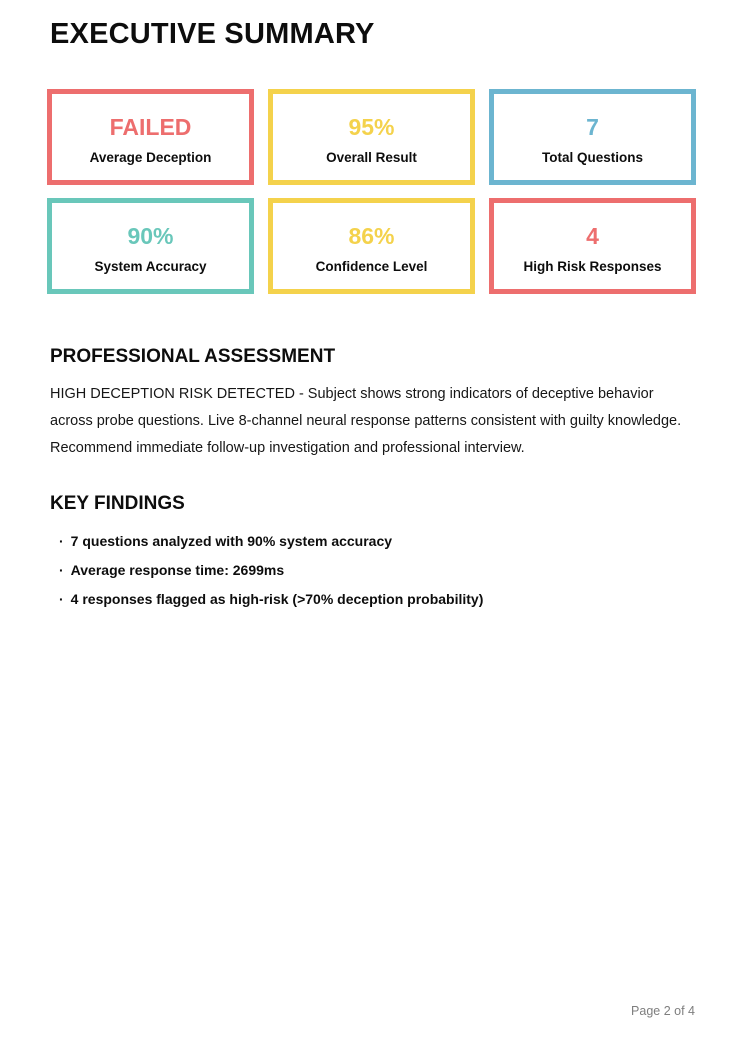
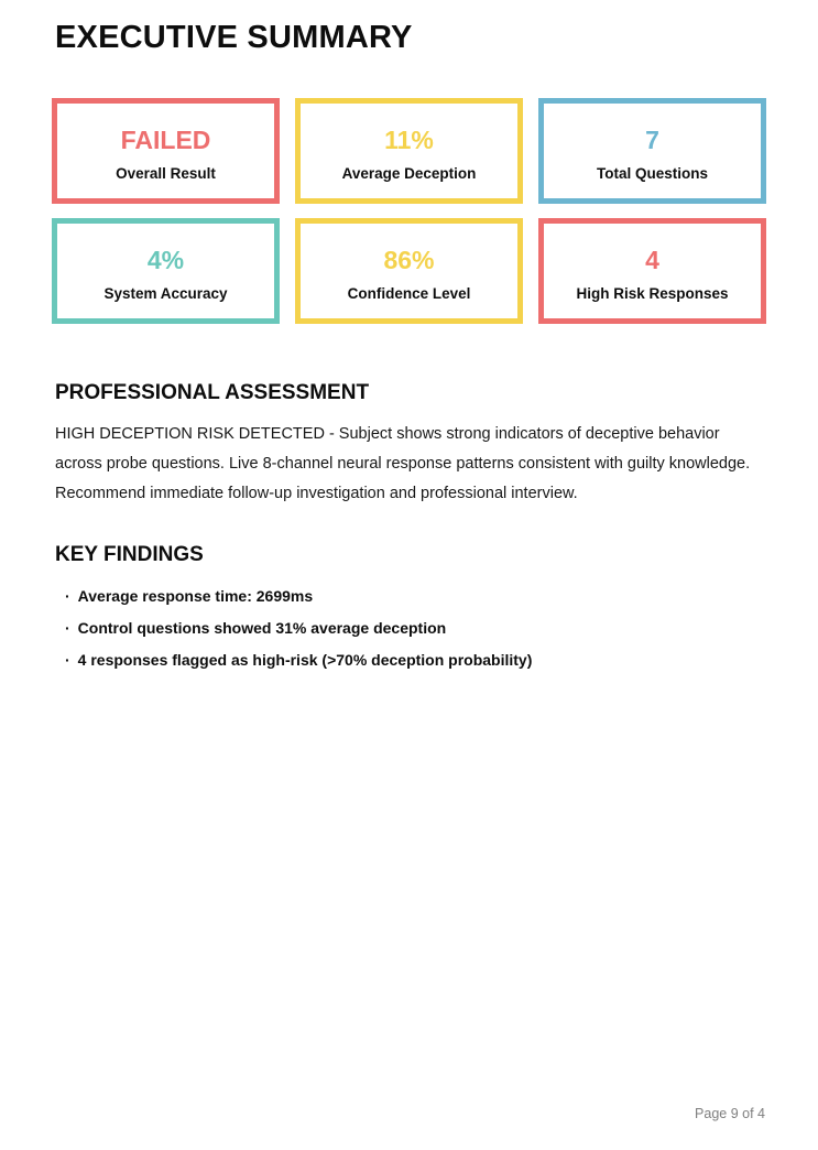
  EXECUTIVE SUMMARY
  FAILED
- Average Deception
+ Overall Result
- 95%
+ 11%
- Overall Result
+ Average Deception
  7
  Total Questions
- 90%
+ 4%
  System Accuracy
  86%
  Confidence Level
  4
  High Risk Responses
  PROFESSIONAL ASSESSMENT
  HIGH DECEPTION RISK DETECTED - Subject shows strong indicators of deceptive behavior across probe questions. Live 8-channel neural response patterns consistent with guilty knowledge. Recommend immediate follow-up investigation and professional interview.
  KEY FINDINGS
- · 7 questions analyzed with 90% system accuracy
  · Average response time: 2699ms
+ · Control questions showed 31% average deception
  · 4 responses flagged as high-risk (>70% deception probability)
- Page 2 of 4
+ Page 9 of 4
